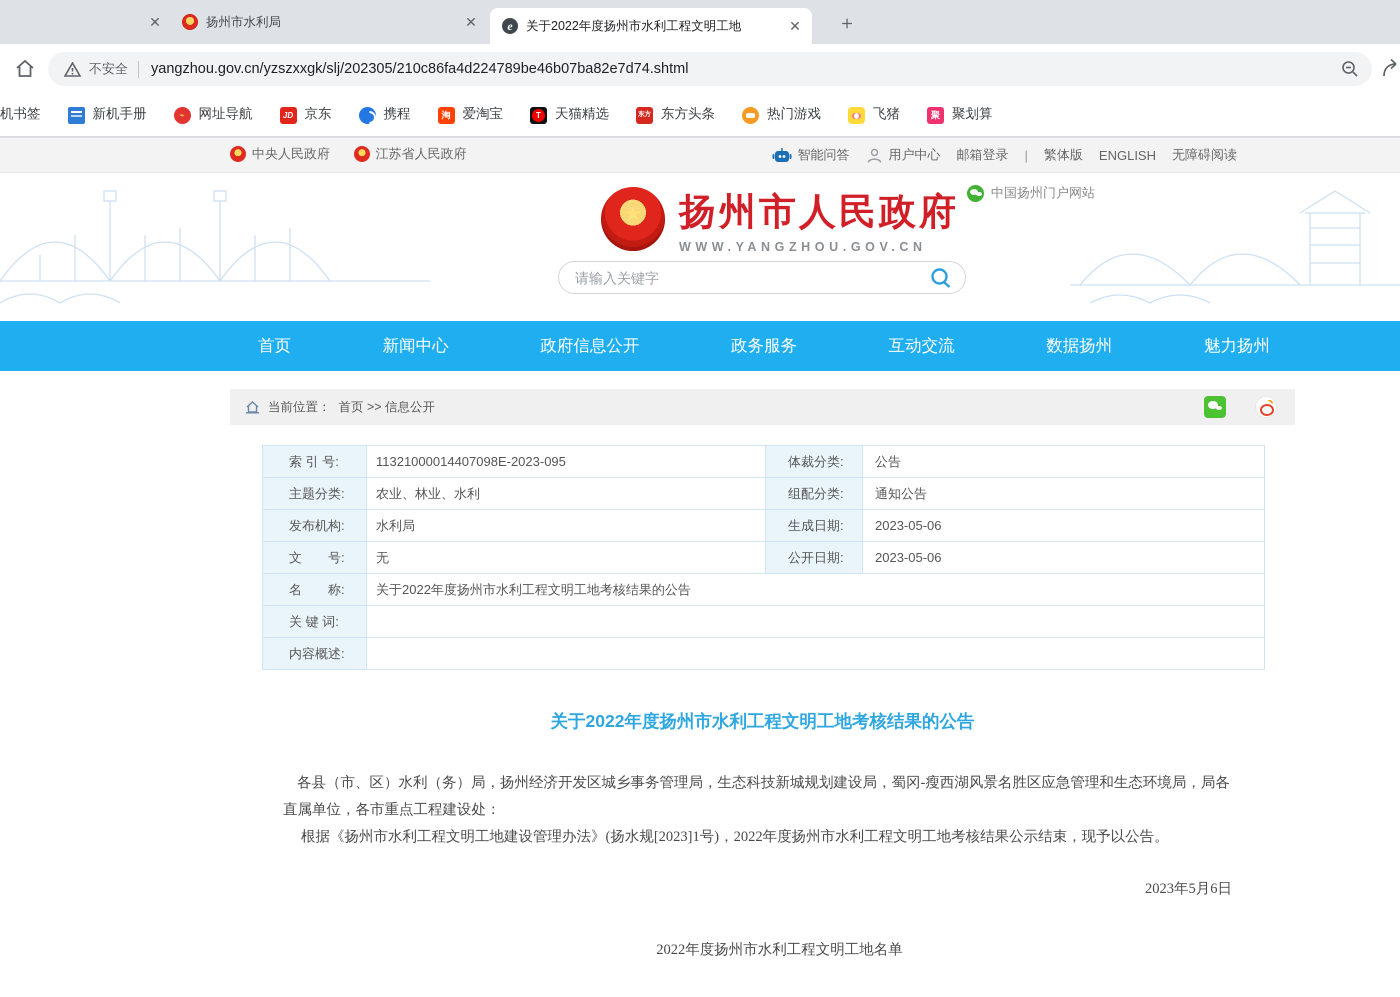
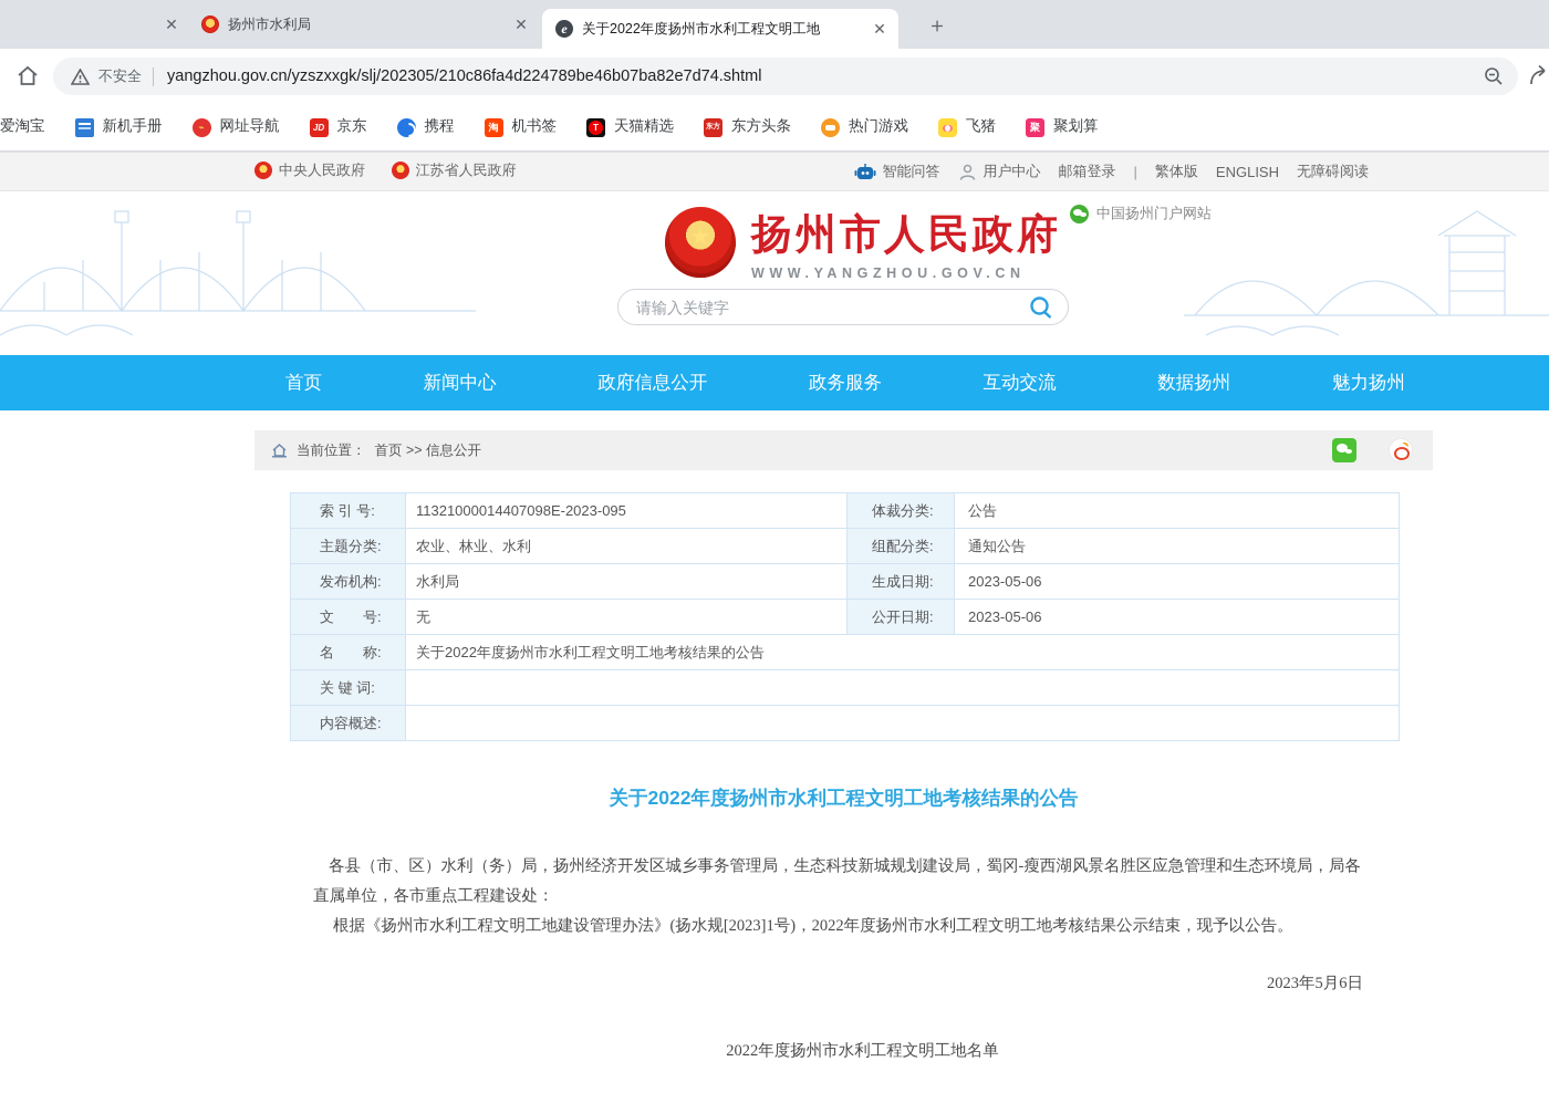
  ✕
  扬州市水利局
  ✕
  e
  关于2022年度扬州市水利工程文明工地
  ✕
  ＋
  不安全
  yangzhou.gov.cn/yzszxxgk/slj/202305/210c86fa4d224789be46b07ba82e7d74.shtml
- 机书签
+ 爱淘宝
  新机手册
  ⌁
  网址导航
  JD
  京东
  携程
  淘
- 爱淘宝
+ 机书签
  T
  天猫精选
  东方头条
  热门游戏
  飞猪
  聚
  聚划算
  中央人民政府
  江苏省人民政府
  智能问答
  用户中心
  邮箱登录
  |
  繁体版
  ENGLISH
  无障碍阅读
  扬州市人民政府
  WWW.YANGZHOU.GOV.CN
  中国扬州门户网站
  请输入关键字
  首页
  新闻中心
  政府信息公开
  政务服务
  互动交流
  数据扬州
  魅力扬州
  当前位置：
  首页 >> 信息公开
  索 引 号:	11321000014407098E-2023-095	体裁分类:	公告
  主题分类:	农业、林业、水利	组配分类:	通知公告
  发布机构:	水利局	生成日期:	2023-05-06
  文 号:	无	公开日期:	2023-05-06
  名 称:	关于2022年度扬州市水利工程文明工地考核结果的公告
  关 键 词:
  内容概述:
  关于2022年度扬州市水利工程文明工地考核结果的公告
  各县（市、区）水利（务）局，扬州经济开发区城乡事务管理局，生态科技新城规划建设局，蜀冈-瘦西湖风景名胜区应急管理和生态环境局，局各直属单位，各市重点工程建设处：
  根据《扬州市水利工程文明工地建设管理办法》(扬水规[2023]1号)，2022年度扬州市水利工程文明工地考核结果公示结束，现予以公告。
  2023年5月6日
  2022年度扬州市水利工程文明工地名单
